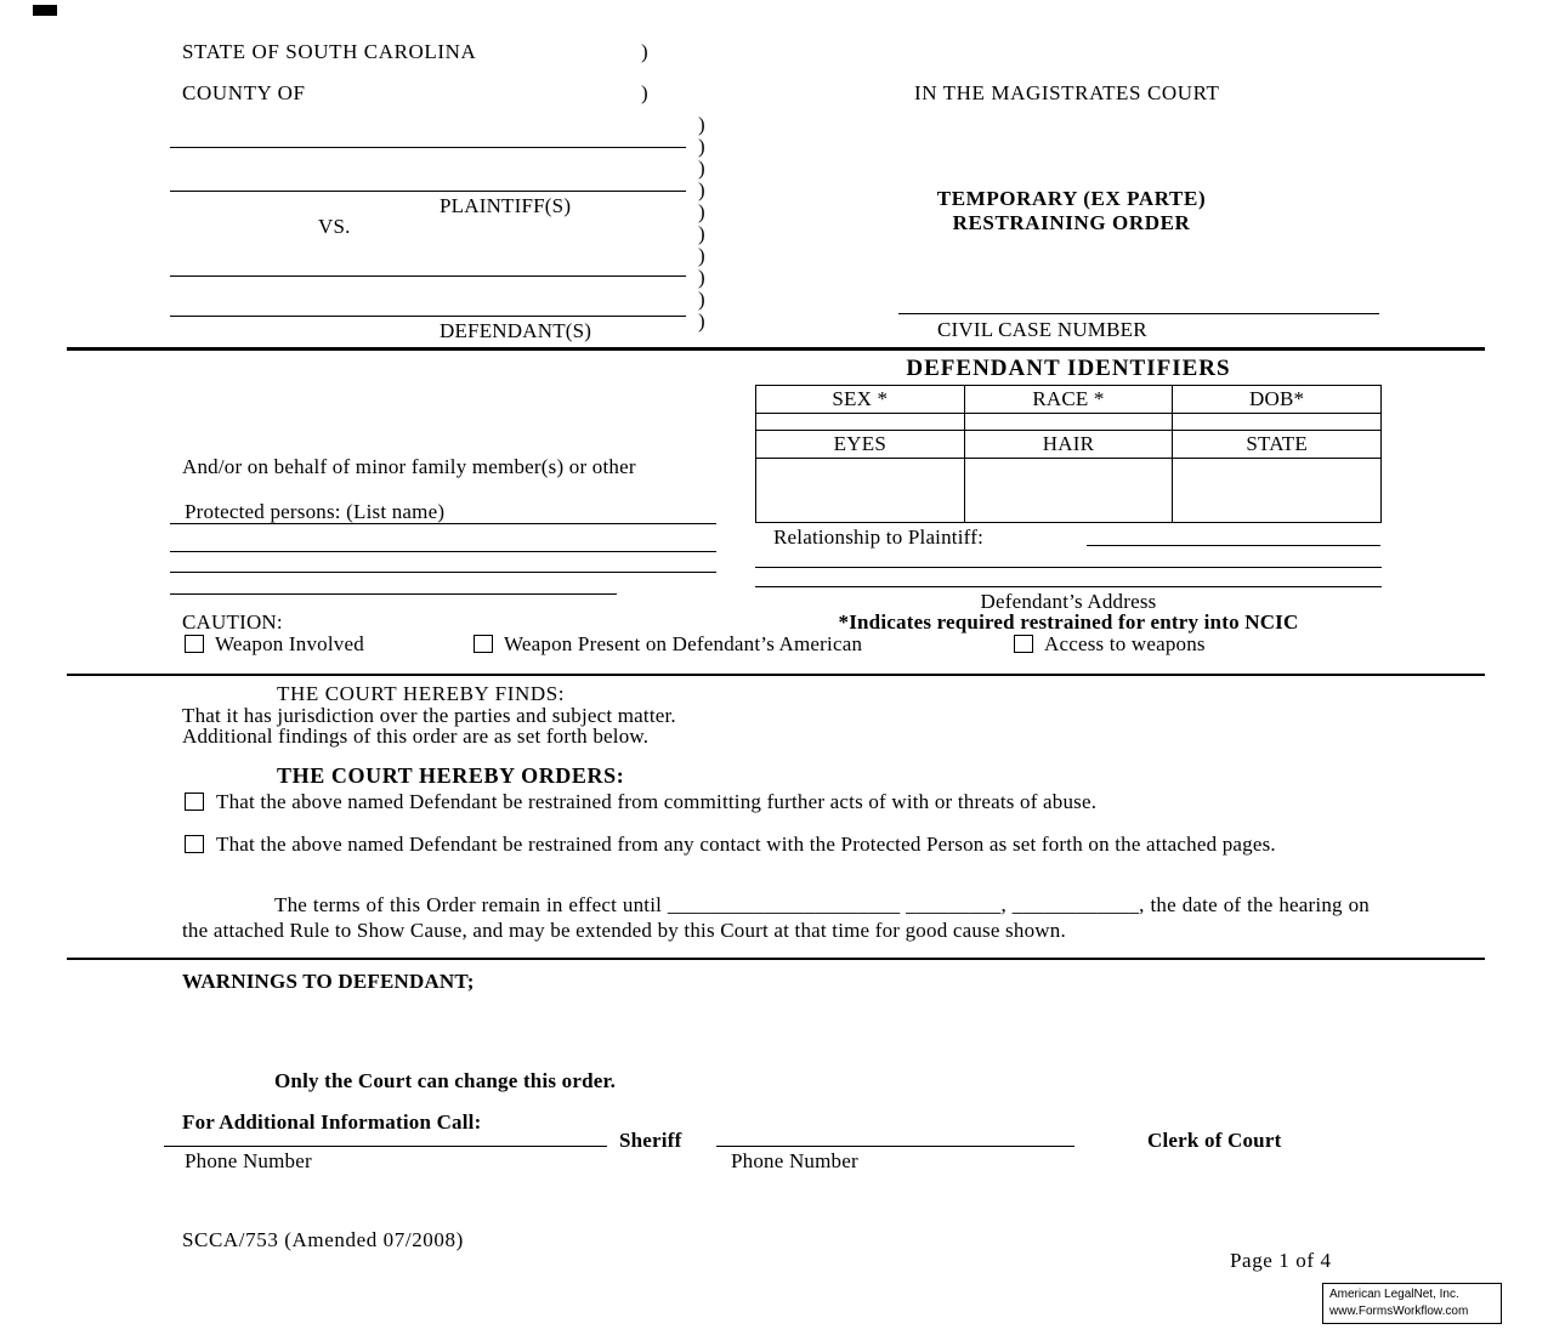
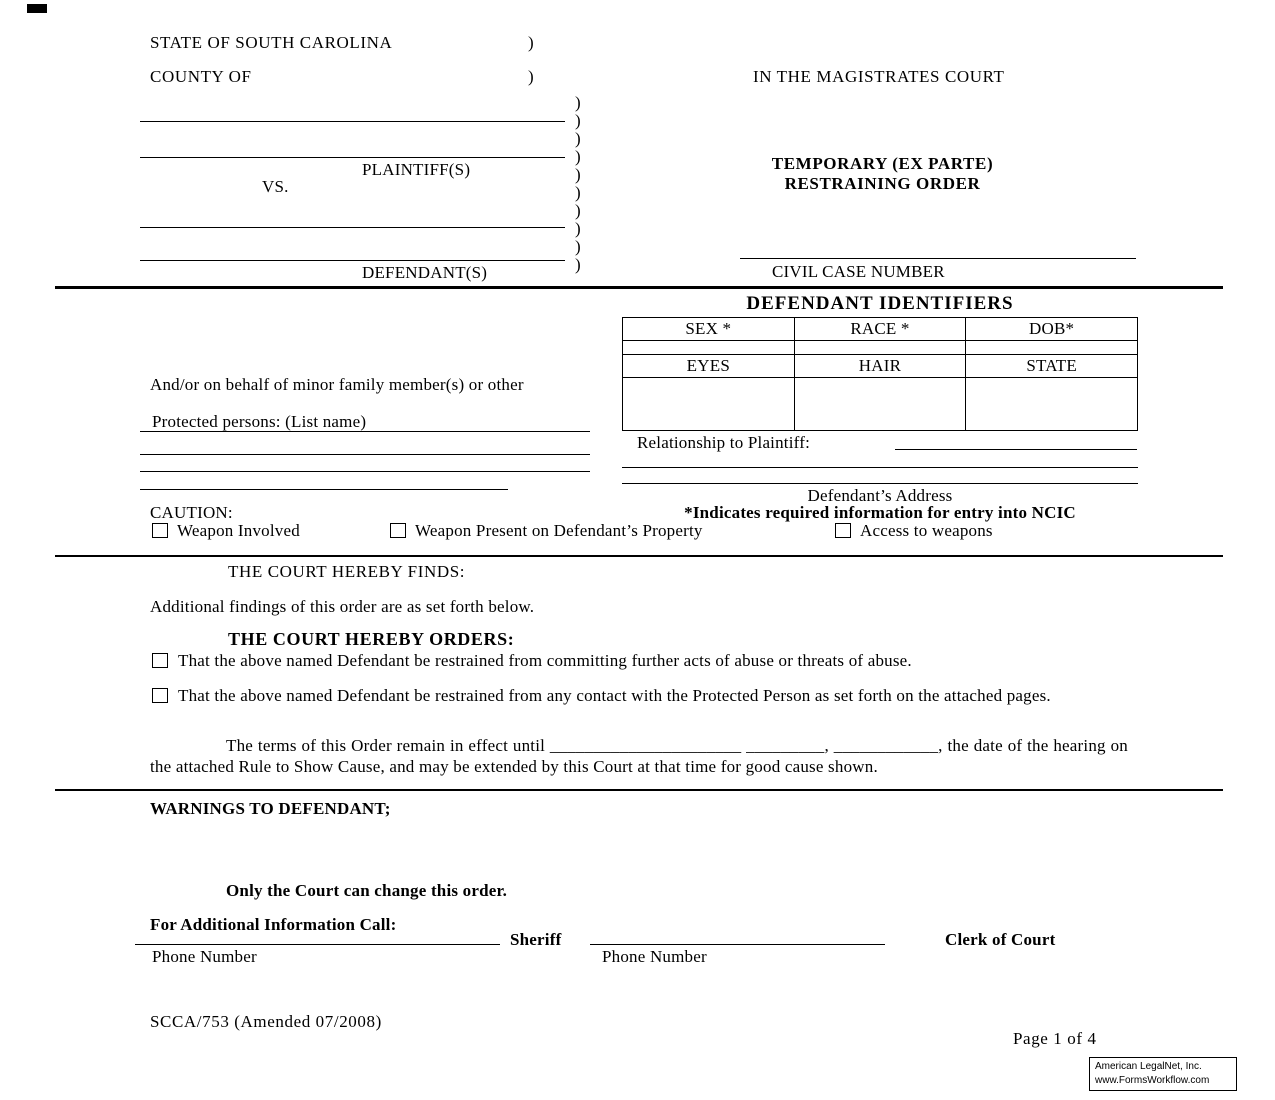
  STATE OF SOUTH CAROLINA
  )
  COUNTY OF
  )
  IN THE MAGISTRATES COURT
  PLAINTIFF(S)
  VS.
  DEFENDANT(S)
  )
  )
  )
  )
  )
  )
  )
  )
  )
  )
  TEMPORARY (EX PARTE)
  RESTRAINING ORDER
  CIVIL CASE NUMBER
  DEFENDANT IDENTIFIERS
  SEX *	RACE *	DOB*
  EYES	HAIR	STATE
  And/or on behalf of minor family member(s) or other
  Protected persons: (List name)
  Relationship to Plaintiff:
  Defendant’s Address
- *Indicates required restrained for entry into NCIC
+ *Indicates required information for entry into NCIC
  CAUTION:
  Weapon Involved
- Weapon Present on Defendant’s American
+ Weapon Present on Defendant’s Property
  Access to weapons
  THE COURT HEREBY FINDS:
- That it has jurisdiction over the parties and subject matter.
  Additional findings of this order are as set forth below.
  THE COURT HEREBY ORDERS:
- That the above named Defendant be restrained from committing further acts of with or threats of abuse.
+ That the above named Defendant be restrained from committing further acts of abuse or threats of abuse.
  That the above named Defendant be restrained from any contact with the Protected Person as set forth on the attached pages.
  The terms of this Order remain in effect until ______________________ _________, ____________, the date of the hearing on the attached Rule to Show Cause, and may be extended by this Court at that time for good cause shown.
  WARNINGS TO DEFENDANT;
  Only the Court can change this order.
  For Additional Information Call:
  Sheriff
  Clerk of Court
  Phone Number
  Phone Number
  SCCA/753 (Amended 07/2008)
  Page 1 of 4
  American LegalNet, Inc.
  www.FormsWorkflow.com
